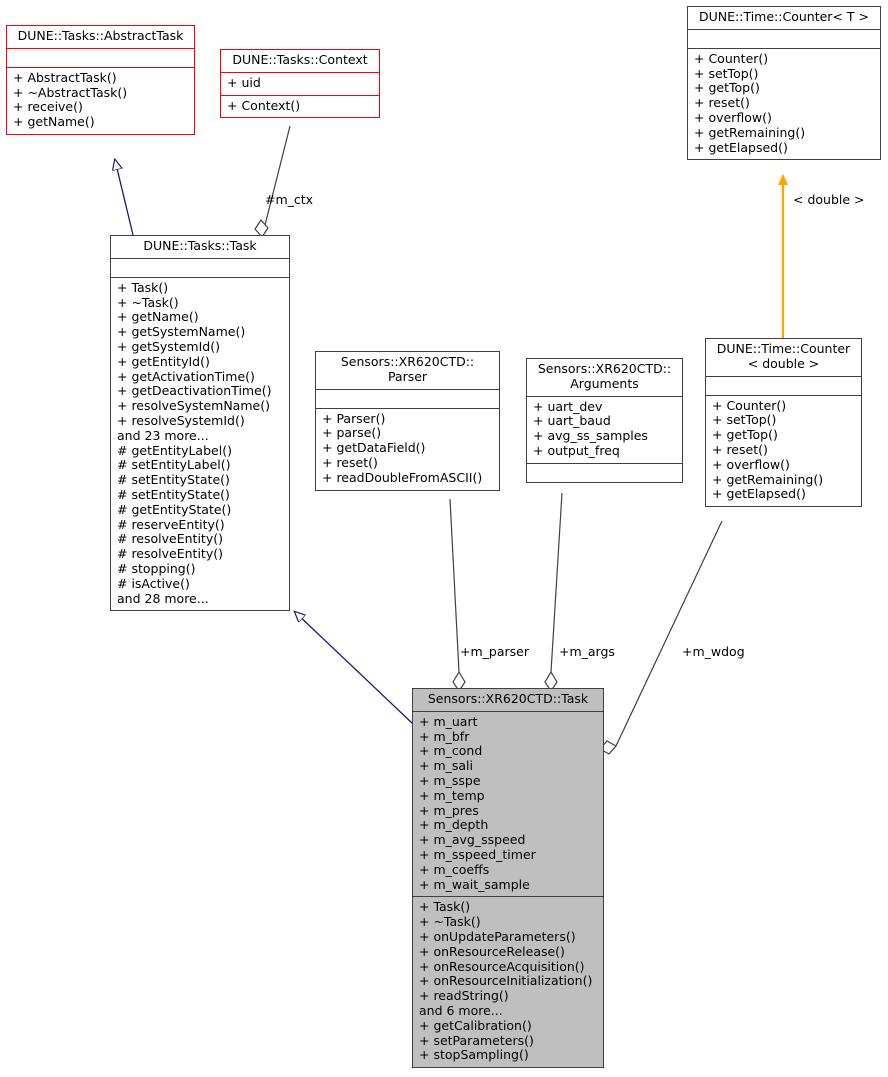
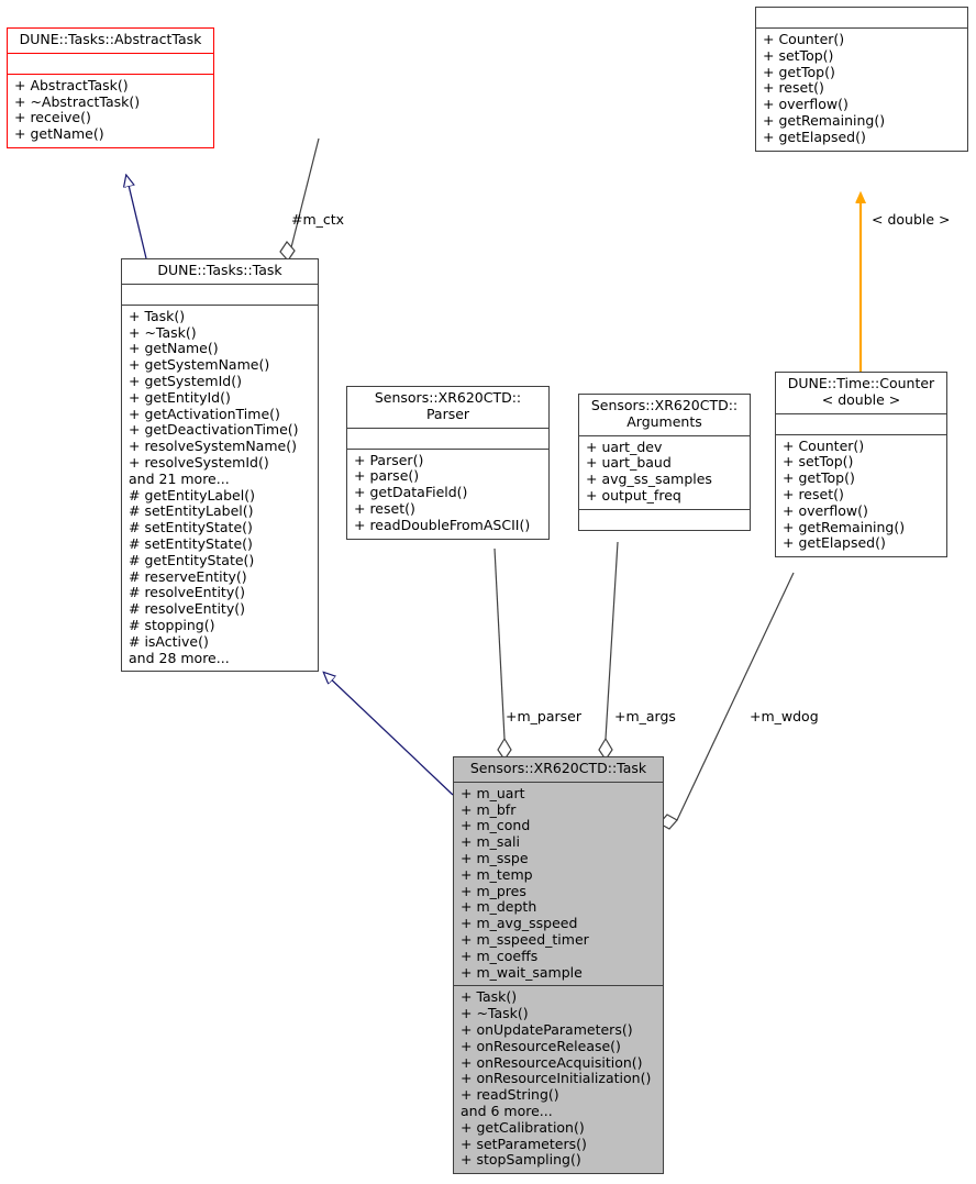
  DUNE::Tasks::AbstractTask
  + AbstractTask()
  + ~AbstractTask()
  + receive()
  + getName()
- DUNE::Tasks::Context
- + uid
- + Context()
- DUNE::Time::Counter< T >
  + Counter()
  + setTop()
  + getTop()
  + reset()
  + overflow()
  + getRemaining()
  + getElapsed()
  DUNE::Tasks::Task
  + Task()
  + ~Task()
  + getName()
  + getSystemName()
  + getSystemId()
  + getEntityId()
  + getActivationTime()
  + getDeactivationTime()
  + resolveSystemName()
  + resolveSystemId()
- and 23 more...
+ and 21 more...
  # getEntityLabel()
  # setEntityLabel()
  # setEntityState()
  # setEntityState()
  # getEntityState()
  # reserveEntity()
  # resolveEntity()
  # resolveEntity()
  # stopping()
  # isActive()
  and 28 more...
  Sensors::XR620CTD::
  Parser
  + Parser()
  + parse()
  + getDataField()
  + reset()
  + readDoubleFromASCII()
  Sensors::XR620CTD::
  Arguments
  + uart_dev
  + uart_baud
  + avg_ss_samples
  + output_freq
  DUNE::Time::Counter
  < double >
  + Counter()
  + setTop()
  + getTop()
  + reset()
  + overflow()
  + getRemaining()
  + getElapsed()
  Sensors::XR620CTD::Task
  + m_uart
  + m_bfr
  + m_cond
  + m_sali
  + m_sspe
  + m_temp
  + m_pres
  + m_depth
  + m_avg_sspeed
  + m_sspeed_timer
  + m_coeffs
  + m_wait_sample
  + Task()
  + ~Task()
  + onUpdateParameters()
  + onResourceRelease()
  + onResourceAcquisition()
  + onResourceInitialization()
  + readString()
  and 6 more...
  + getCalibration()
  + setParameters()
  + stopSampling()
  #m_ctx
  < double >
  +m_parser
  +m_args
  +m_wdog
